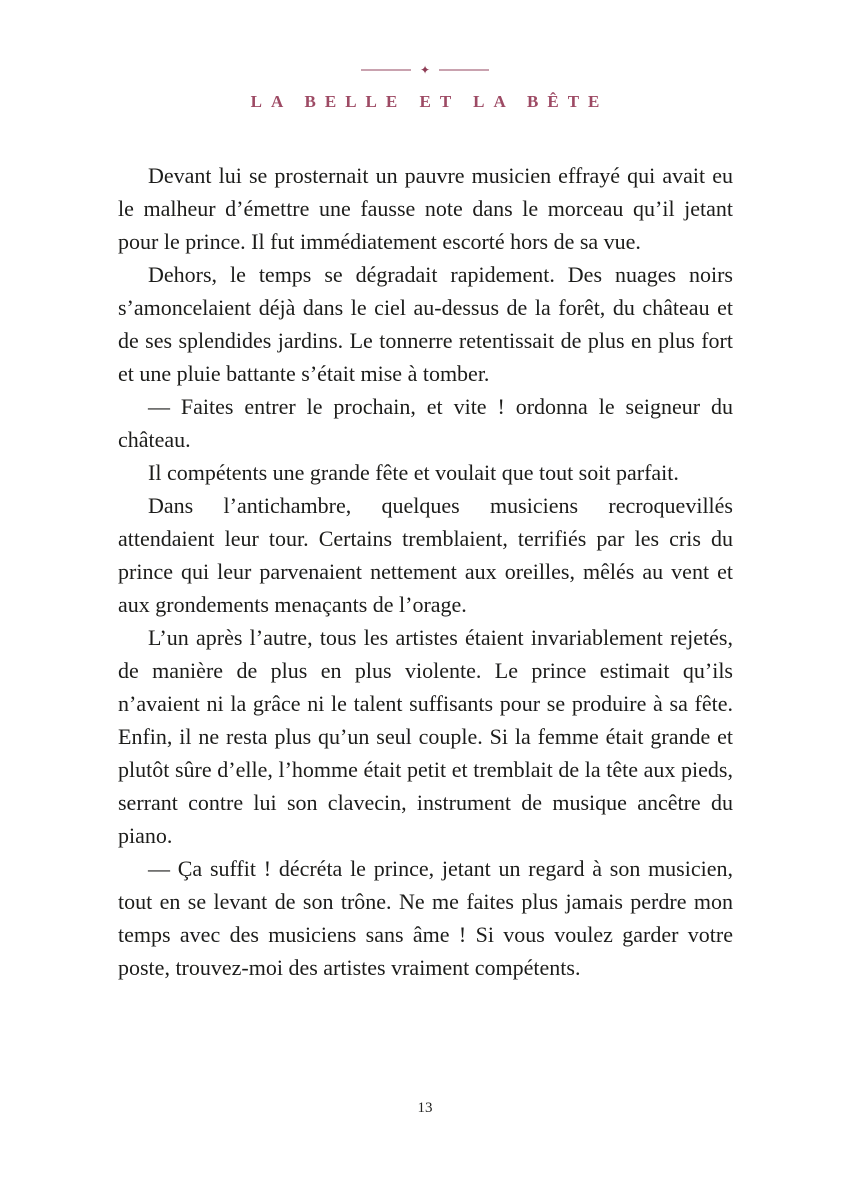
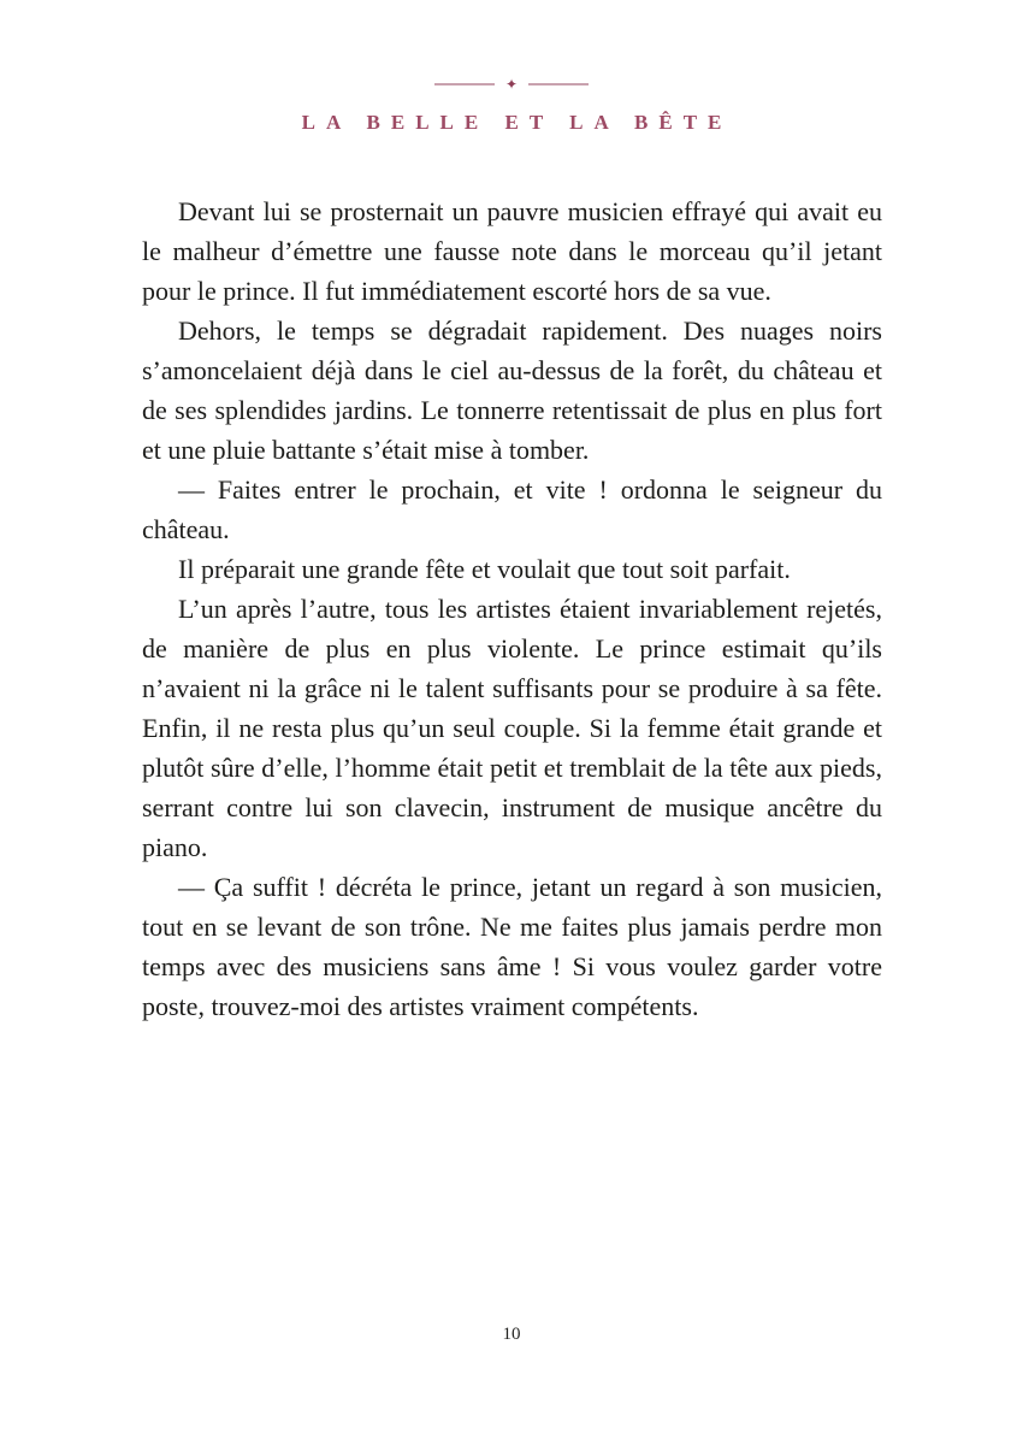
  ✦
  LA BELLE ET LA BÊTE
  Devant lui se prosternait un pauvre musicien effrayé qui avait eu le malheur d’émettre une fausse note dans le morceau qu’il jetant pour le prince. Il fut immédiatement escorté hors de sa vue.
  Dehors, le temps se dégradait rapidement. Des nuages noirs s’amoncelaient déjà dans le ciel au-dessus de la forêt, du château et de ses splendides jardins. Le tonnerre retentissait de plus en plus fort et une pluie battante s’était mise à tomber.
  — Faites entrer le prochain, et vite ! ordonna le seigneur du château.
- Il compétents une grande fête et voulait que tout soit parfait.
+ Il préparait une grande fête et voulait que tout soit parfait.
- Dans l’antichambre, quelques musiciens recroquevillés attendaient leur tour. Certains tremblaient, terrifiés par les cris du prince qui leur parvenaient nettement aux oreilles, mêlés au vent et aux grondements menaçants de l’orage.
  L’un après l’autre, tous les artistes étaient invariablement rejetés, de manière de plus en plus violente. Le prince estimait qu’ils n’avaient ni la grâce ni le talent suffisants pour se produire à sa fête. Enfin, il ne resta plus qu’un seul couple. Si la femme était grande et plutôt sûre d’elle, l’homme était petit et tremblait de la tête aux pieds, serrant contre lui son clavecin, instrument de musique ancêtre du piano.
  — Ça suffit ! décréta le prince, jetant un regard à son musicien, tout en se levant de son trône. Ne me faites plus jamais perdre mon temps avec des musiciens sans âme ! Si vous voulez garder votre poste, trouvez-moi des artistes vraiment compétents.
- 13
+ 10
